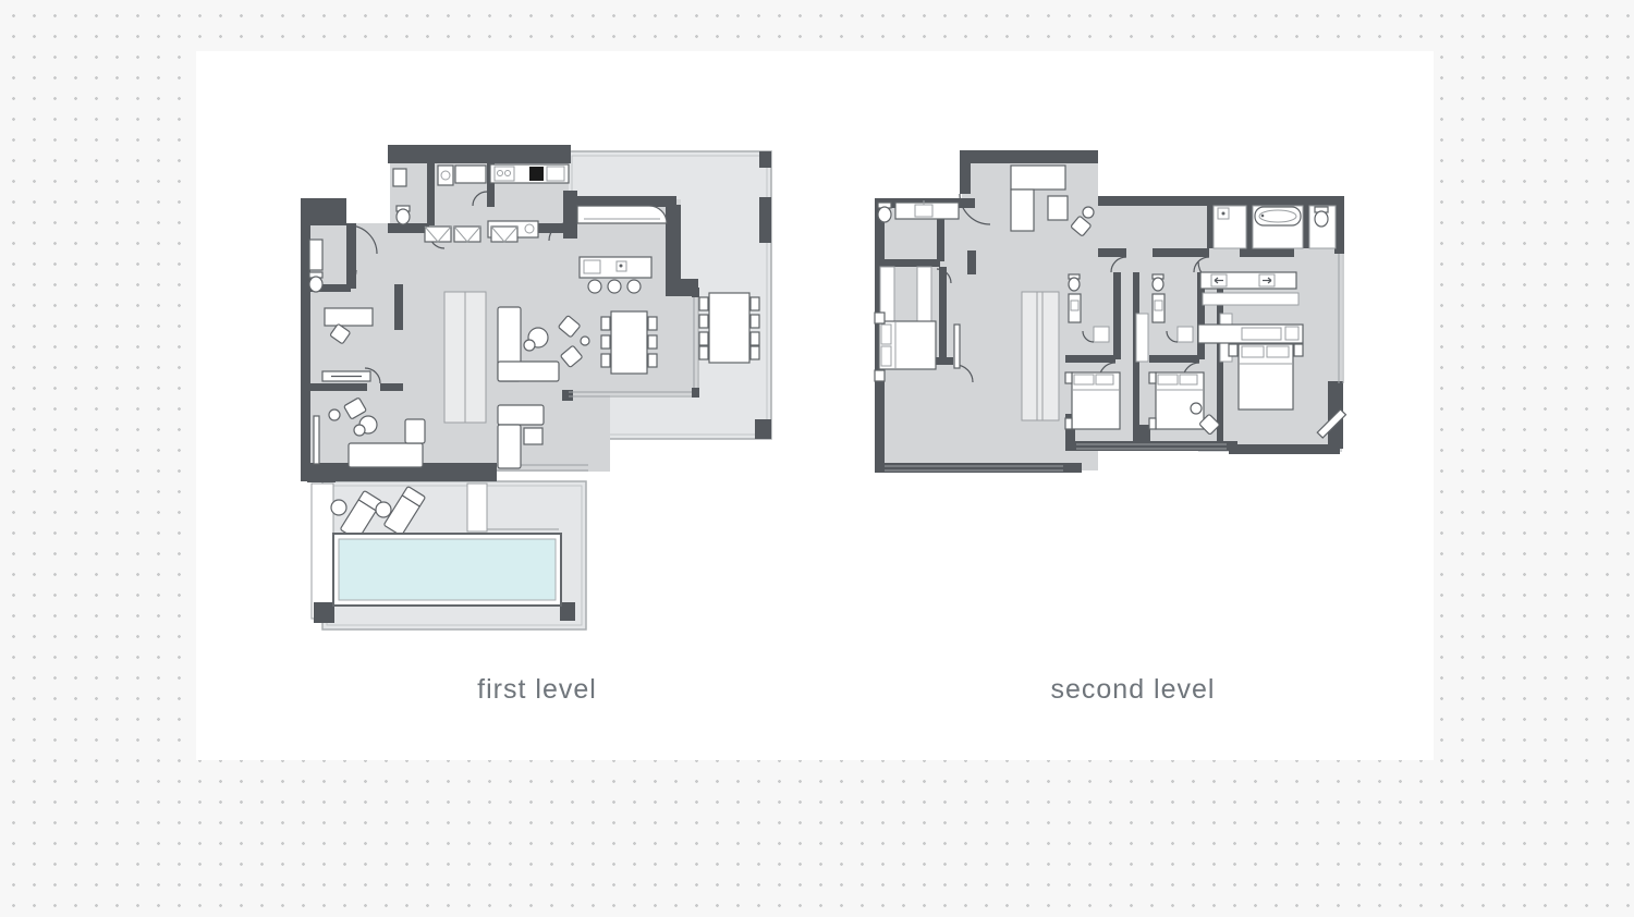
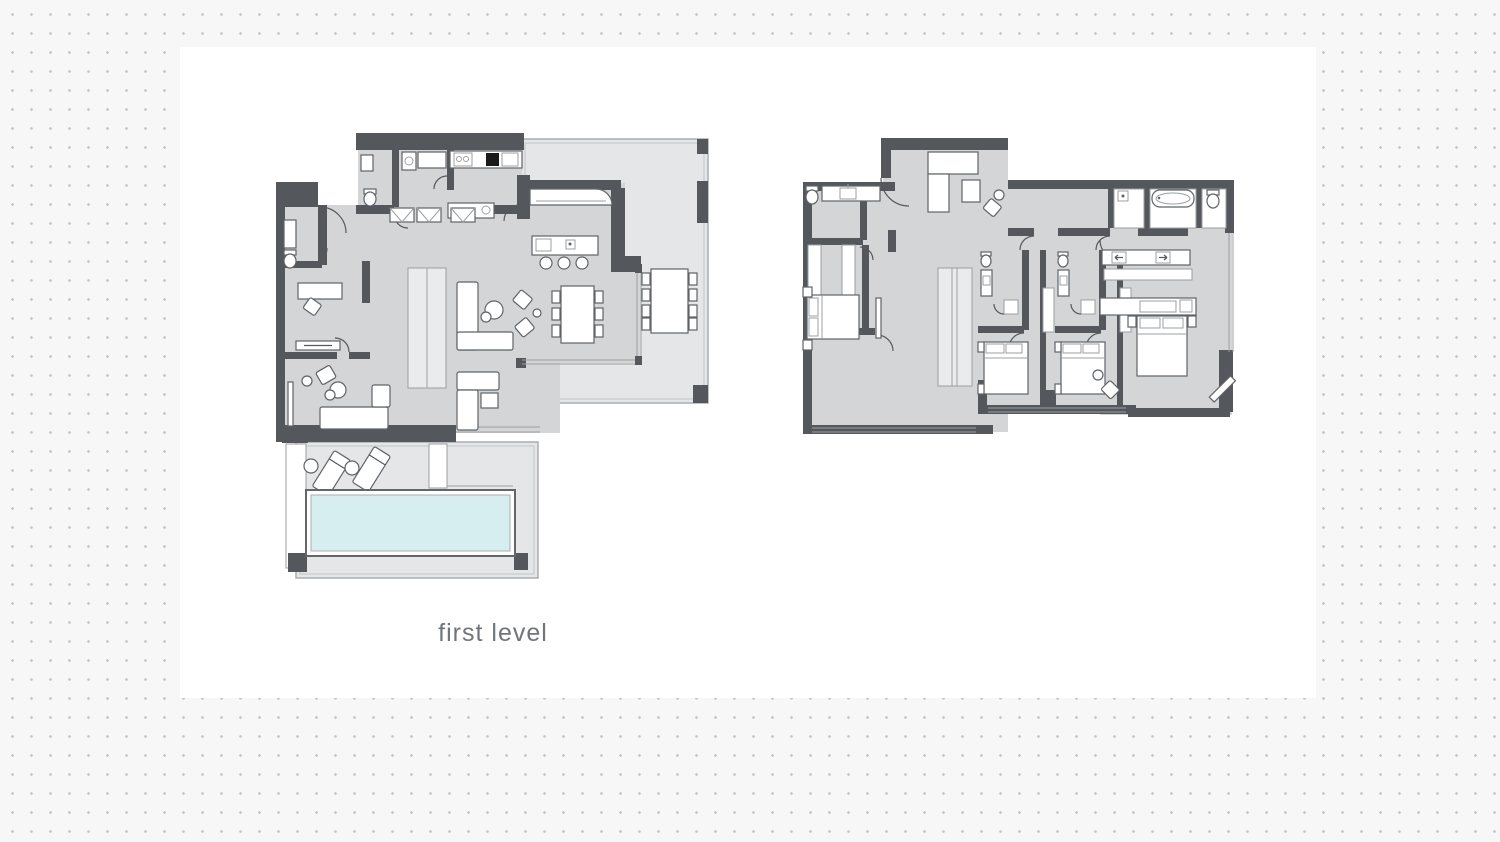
  first level
- second level
